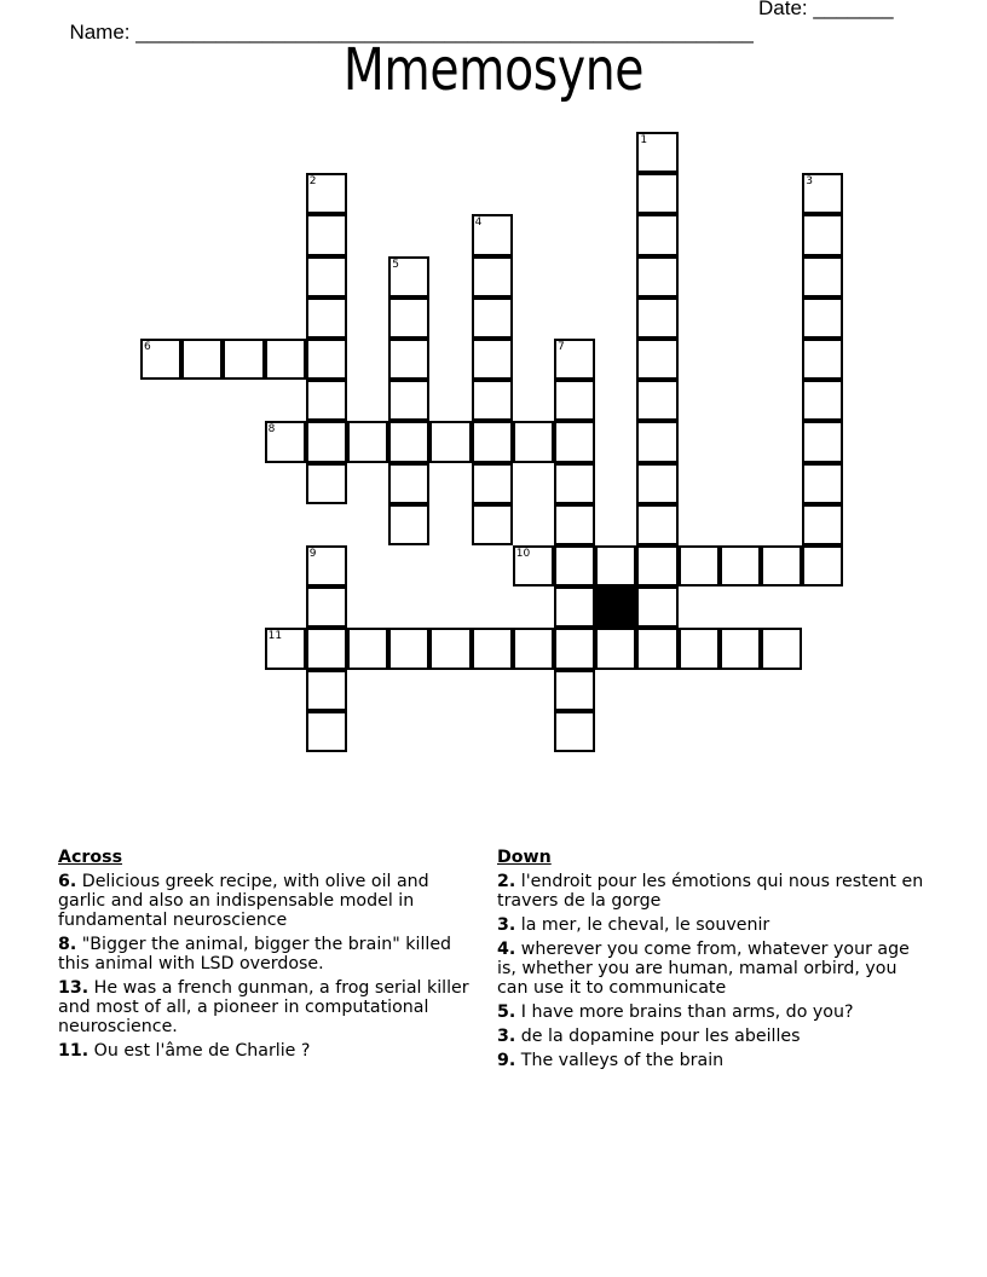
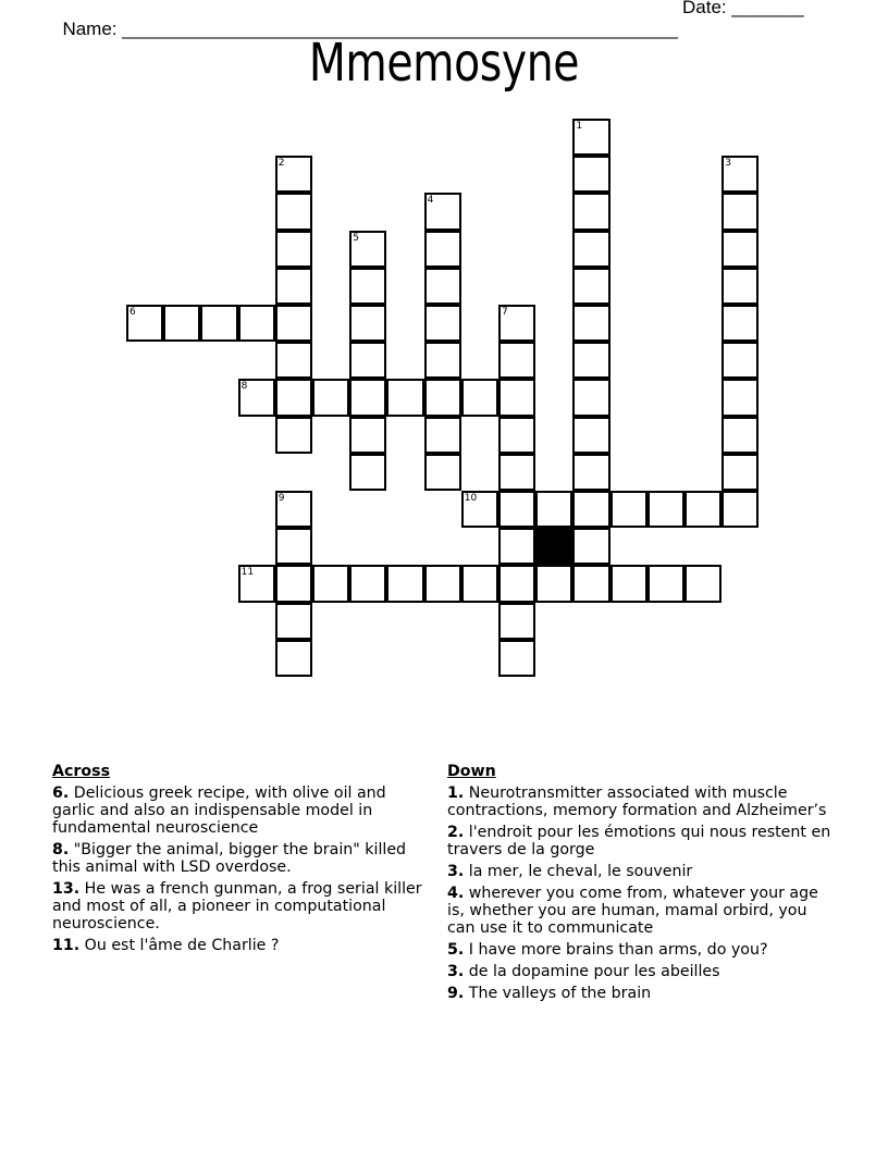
  Name: ______________________________________________________
  Date: _______
  Mmemosyne
  1
  2
  3
  4
  5
  6
  7
  8
  9
  10
  11
  Across
  6. Delicious greek recipe, with olive oil and garlic and also an indispensable model in fundamental neuroscience
  8. "Bigger the animal, bigger the brain" killed this animal with LSD overdose.
  13. He was a french gunman, a frog serial killer and most of all, a pioneer in computational neuroscience.
  11. Ou est l'âme de Charlie ?
  Down
+ 1. Neurotransmitter associated with muscle contractions, memory formation and Alzheimer’s
  2. l'endroit pour les émotions qui nous restent en travers de la gorge
  3. la mer, le cheval, le souvenir
  4. wherever you come from, whatever your age is, whether you are human, mamal orbird, you can use it to communicate
  5. I have more brains than arms, do you?
  3. de la dopamine pour les abeilles
  9. The valleys of the brain
